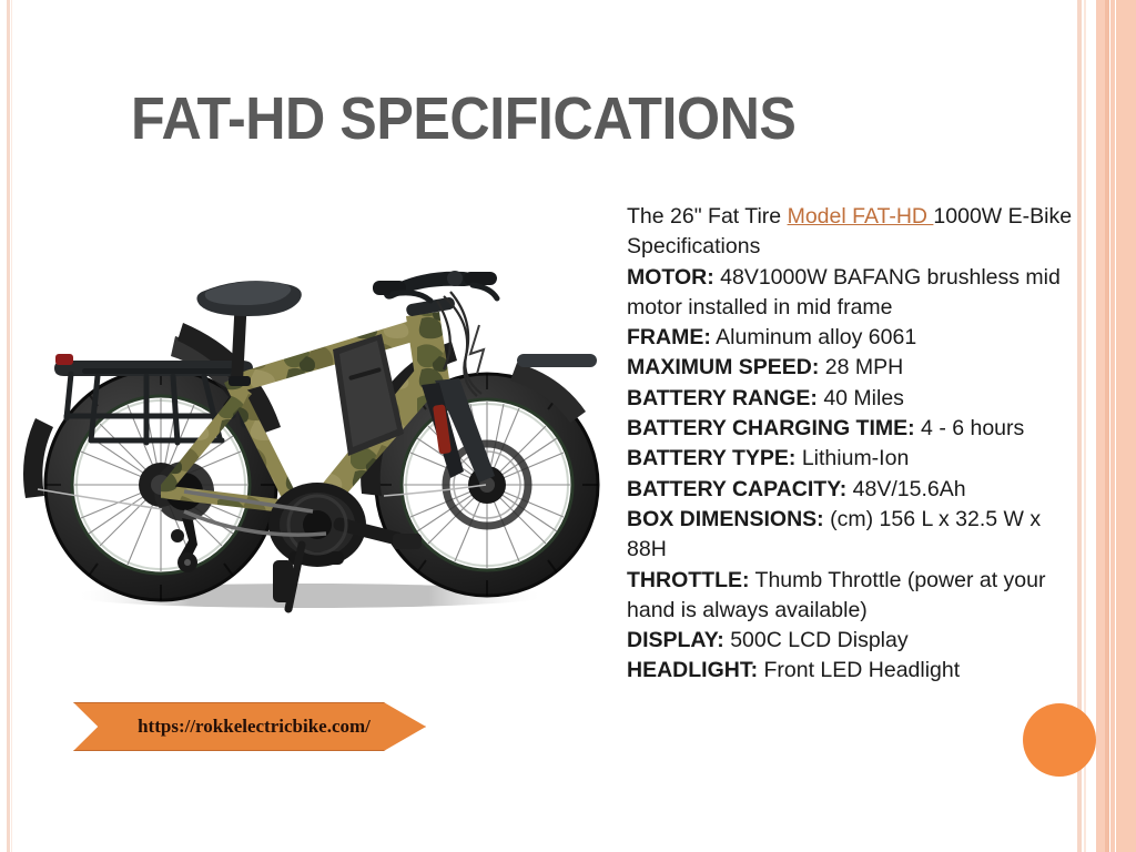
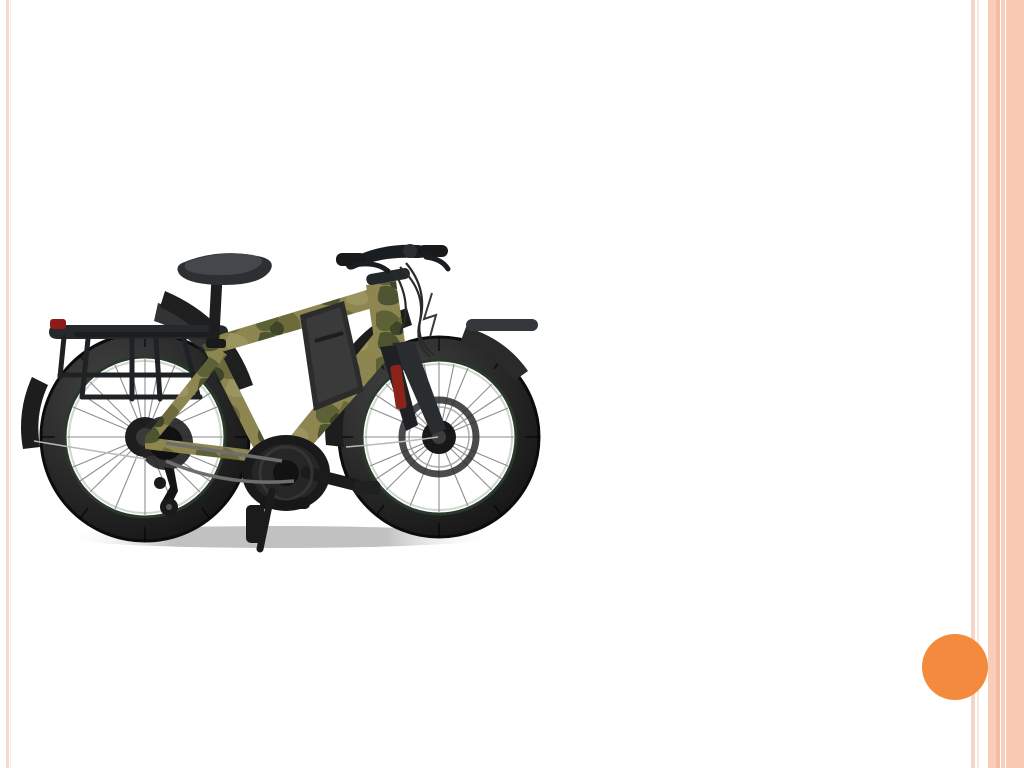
- FAT-HD SPECIFICATIONS
- The 26" Fat Tire Model FAT-HD 1000W E-Bike Specifications
- MOTOR: 48V1000W BAFANG brushless mid motor installed in mid frame
- FRAME: Aluminum alloy 6061
- MAXIMUM SPEED: 28 MPH
- BATTERY RANGE: 40 Miles
- BATTERY CHARGING TIME: 4 - 6 hours
- BATTERY TYPE: Lithium-Ion
- BATTERY CAPACITY: 48V/15.6Ah
- BOX DIMENSIONS: (cm) 156 L x 32.5 W x 88H
- THROTTLE: Thumb Throttle (power at your hand is always available)
- DISPLAY: 500C LCD Display
- HEADLIGHT: Front LED Headlight
- https://rokkelectricbike.com/
